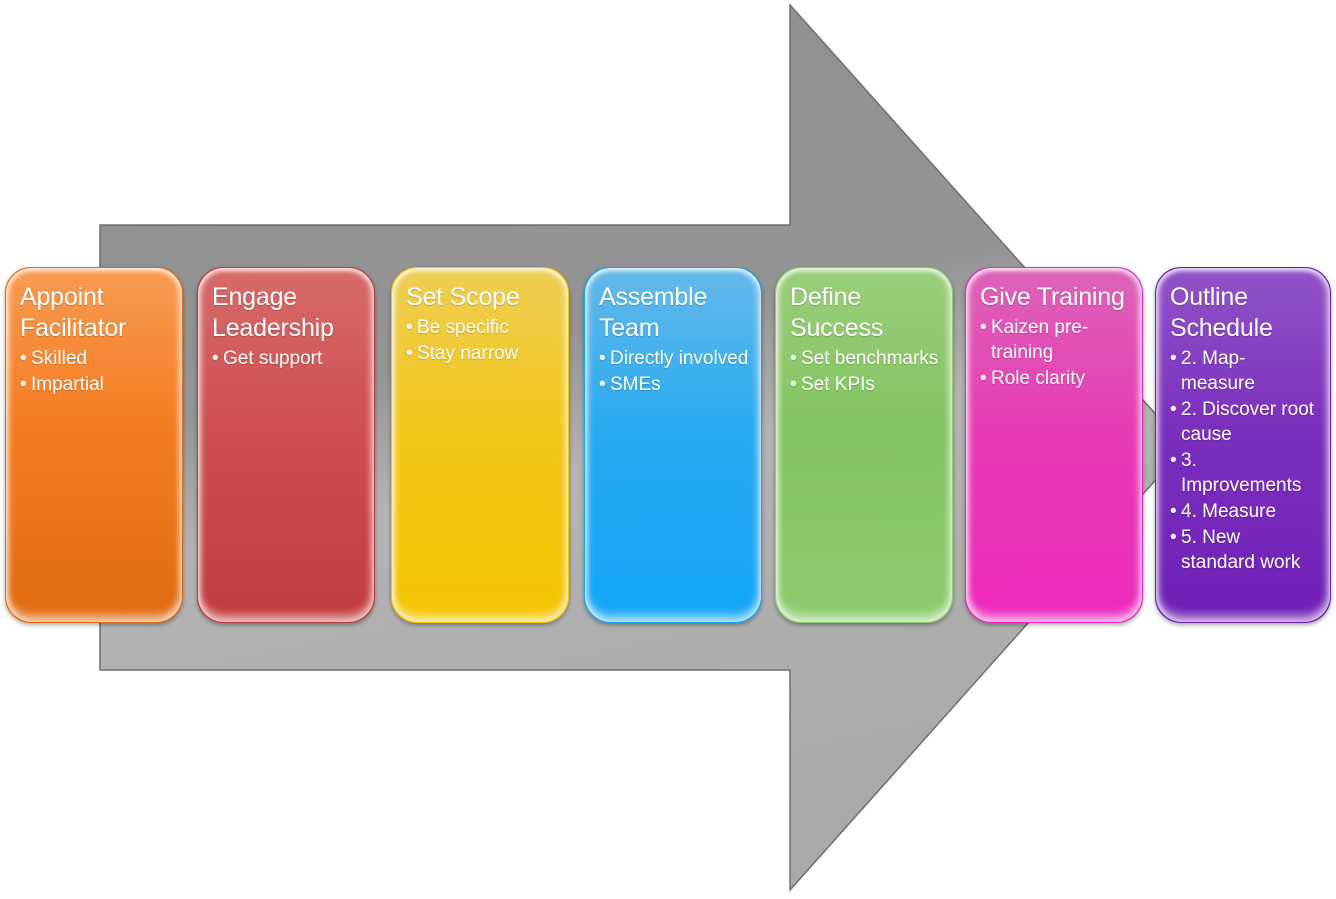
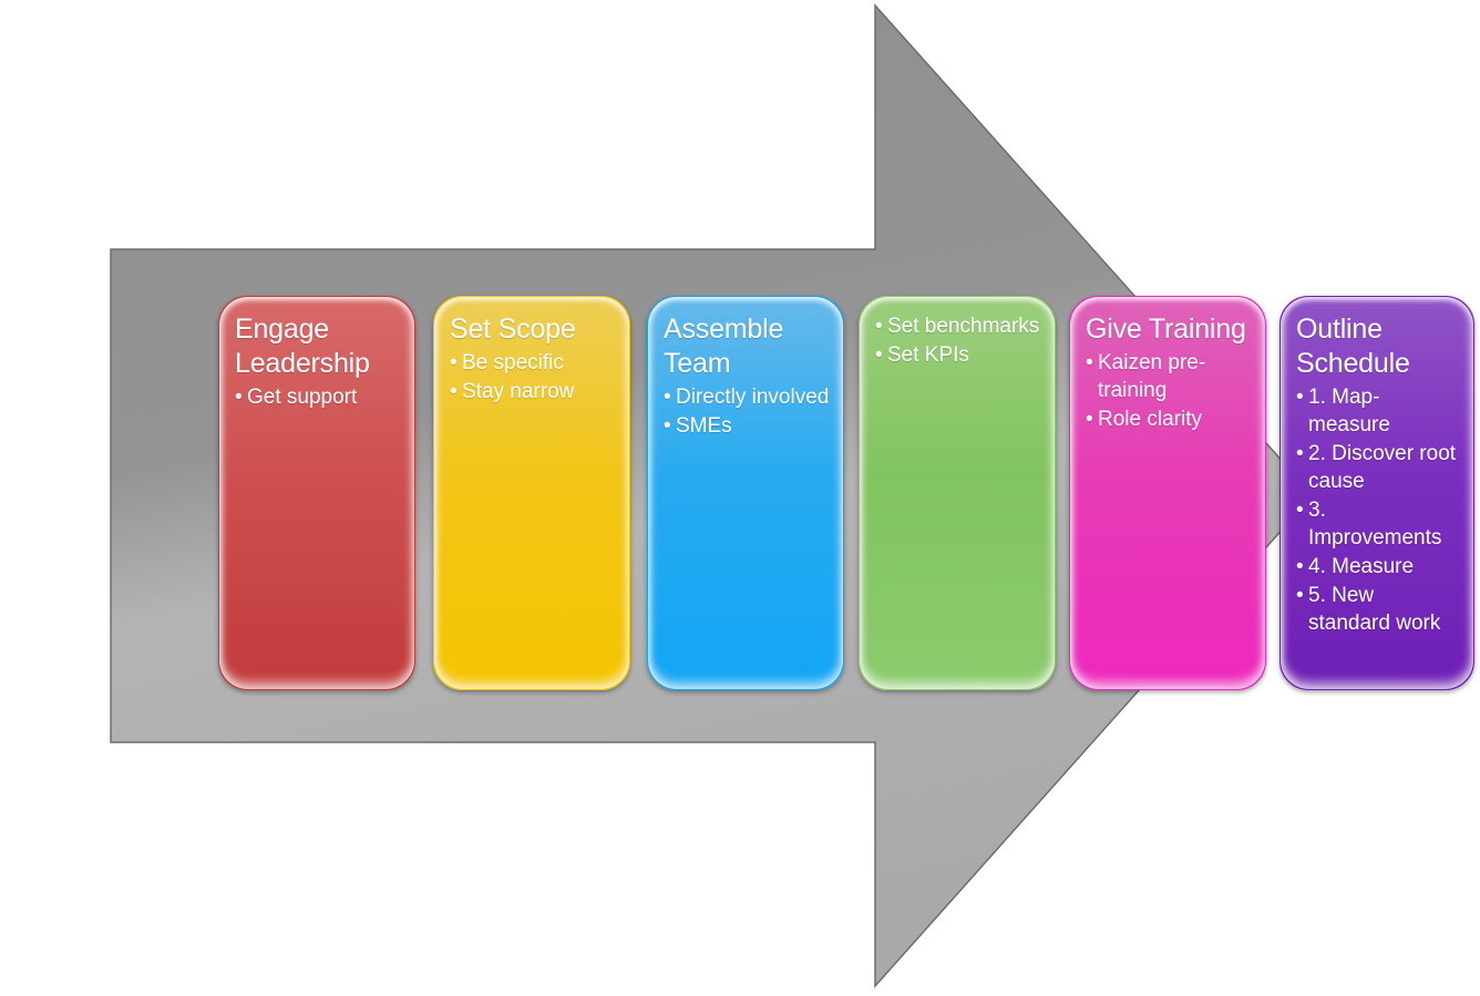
- Appoint Facilitator
- Skilled
- Impartial
  Engage Leadership
  Get support
  Set Scope
  Be specific
  Stay narrow
  Assemble Team
  Directly involved
  SMEs
- Define Success
  Set benchmarks
  Set KPIs
  Give Training
  Kaizen pre-training
  Role clarity
  Outline Schedule
- 2. Map-measure
+ 1. Map-measure
  2. Discover root cause
  3. Improvements
  4. Measure
  5. New standard work
